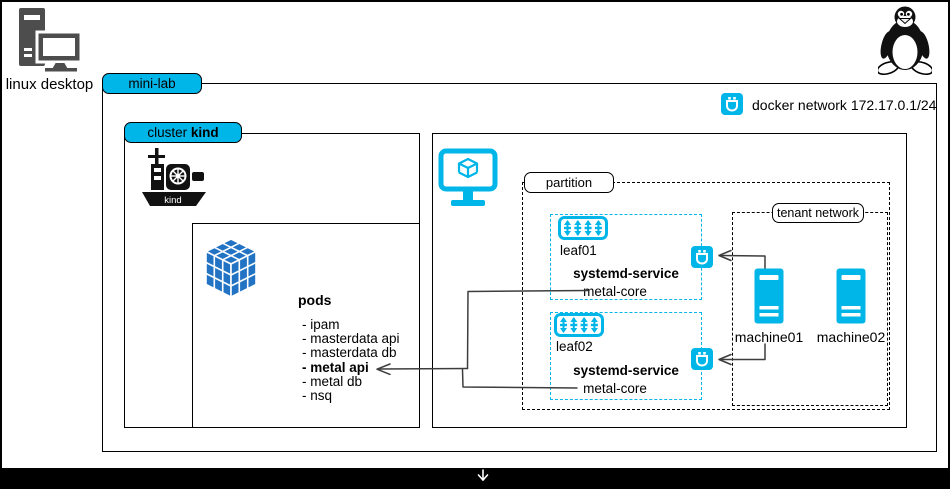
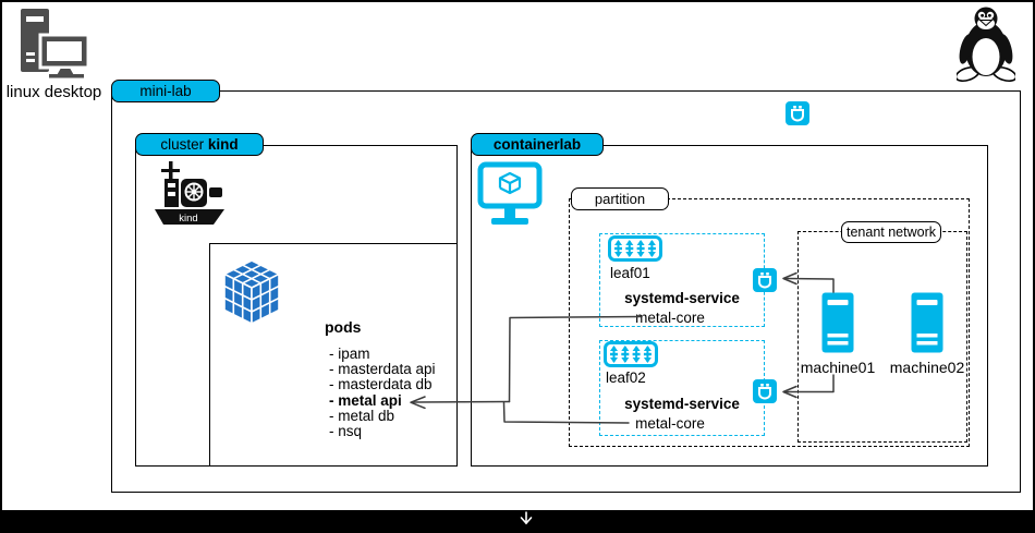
  linux desktop
  mini-lab
- docker network 172.17.0.1/24
  cluster
  kind
  kind
  pods
  - ipam
  - masterdata api
  - masterdata db
  - metal api
  - metal db
  - nsq
+ containerlab
  partition
  tenant network
  leaf01
  systemd-service
  metal-core
  leaf02
  systemd-service
  metal-core
  machine01
  machine02
